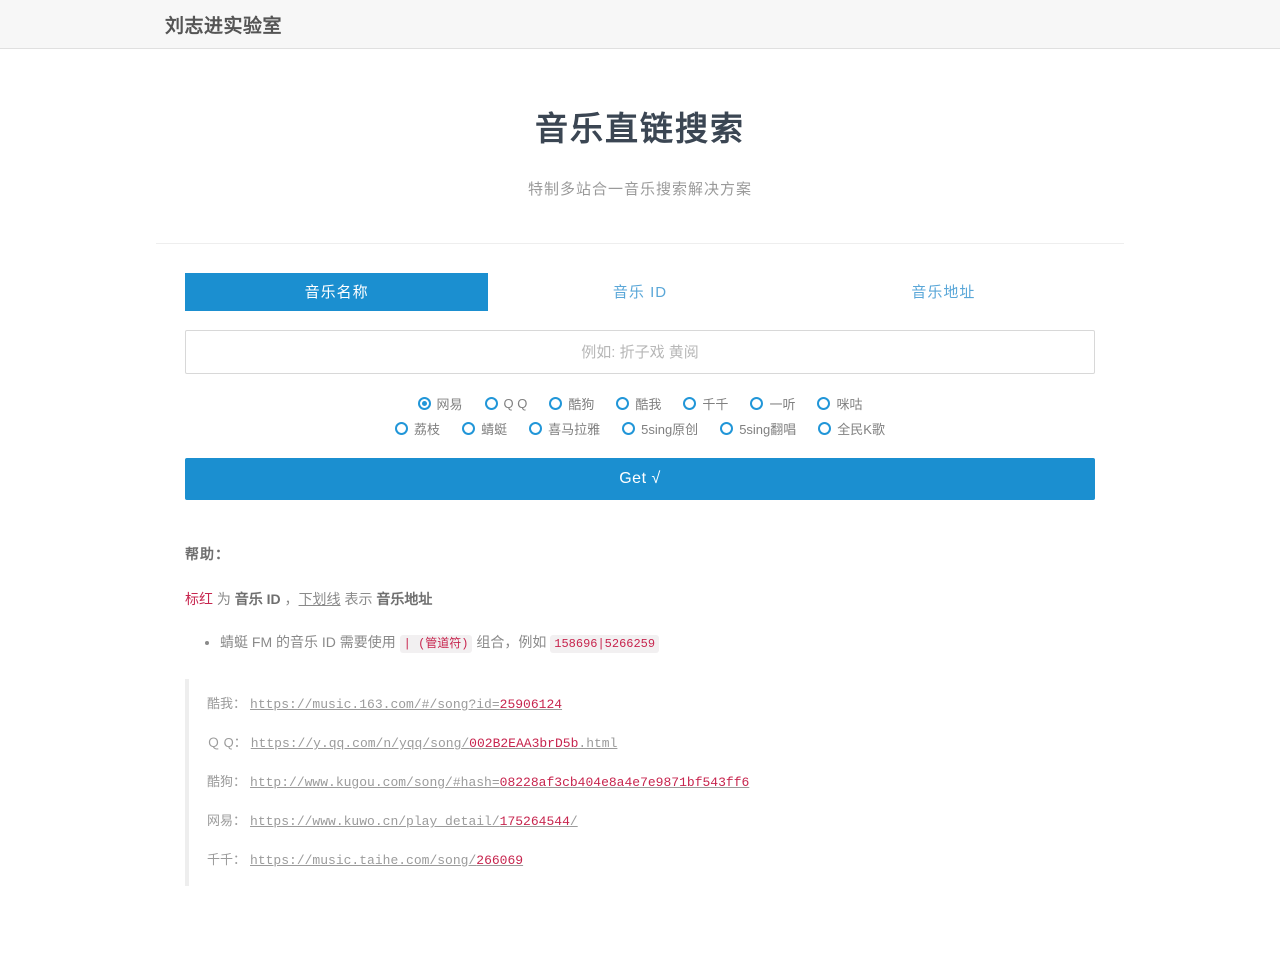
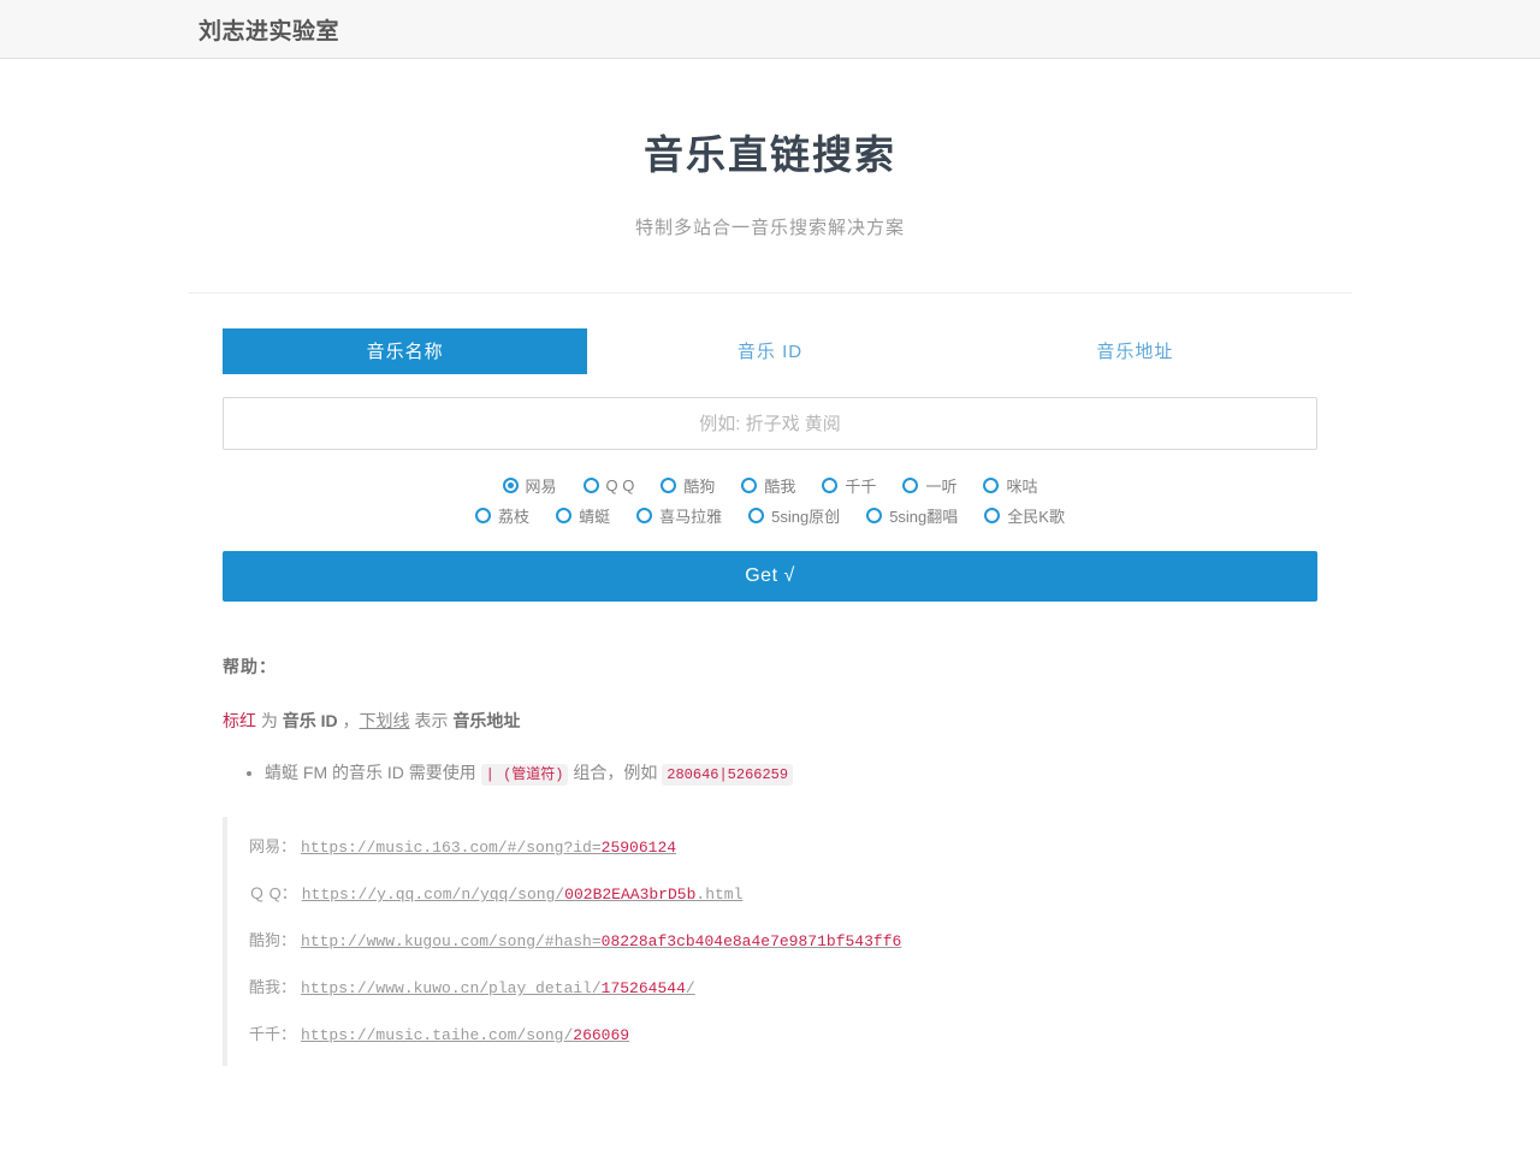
  刘志进实验室
  音乐直链搜索
  特制多站合一音乐搜索解决方案
  音乐名称
  音乐 ID
  音乐地址
  例如: 折子戏 黄阅
  网易
  Q Q
  酷狗
  酷我
  千千
  一听
  咪咕
  荔枝
  蜻蜓
  喜马拉雅
  5sing原创
  5sing翻唱
  全民K歌
  Get √
  帮助：
  标红 为 音乐 ID ，下划线 表示 音乐地址
- 蜻蜓 FM 的音乐 ID 需要使用 | (管道符) 组合，例如 158696|5266259
+ 蜻蜓 FM 的音乐 ID 需要使用 | (管道符) 组合，例如 280646|5266259
- 酷我： https://music.163.com/#/song?id=25906124
+ 网易： https://music.163.com/#/song?id=25906124
  Ｑ Q： https://y.qq.com/n/yqq/song/002B2EAA3brD5b.html
  酷狗： http://www.kugou.com/song/#hash=08228af3cb404e8a4e7e9871bf543ff6
- 网易： https://www.kuwo.cn/play_detail/175264544/
+ 酷我： https://www.kuwo.cn/play_detail/175264544/
  千千： https://music.taihe.com/song/266069
